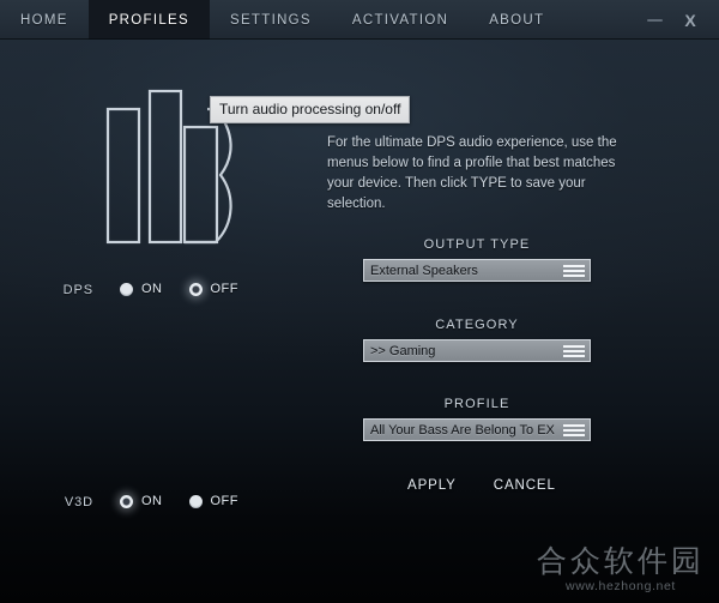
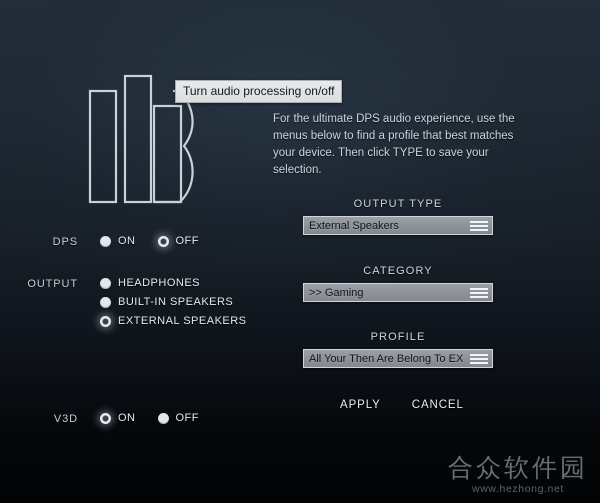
- HOME
- PROFILES
- SETTINGS
- ACTIVATION
- ABOUT
- X
  Turn audio processing on/off
  For the ultimate DPS audio experience, use the menus below to find a profile that best matches your device. Then click TYPE to save your selection.
  DPS
  ON
  OFF
+ OUTPUT
+ HEADPHONES
+ BUILT-IN SPEAKERS
+ EXTERNAL SPEAKERS
  V3D
  ON
  OFF
  OUTPUT TYPE
  External Speakers
  CATEGORY
  >> Gaming
  PROFILE
- All Your Bass Are Belong To EX
+ All Your Then Are Belong To EX
  APPLY
  CANCEL
  合众软件园
  www.hezhong.net
